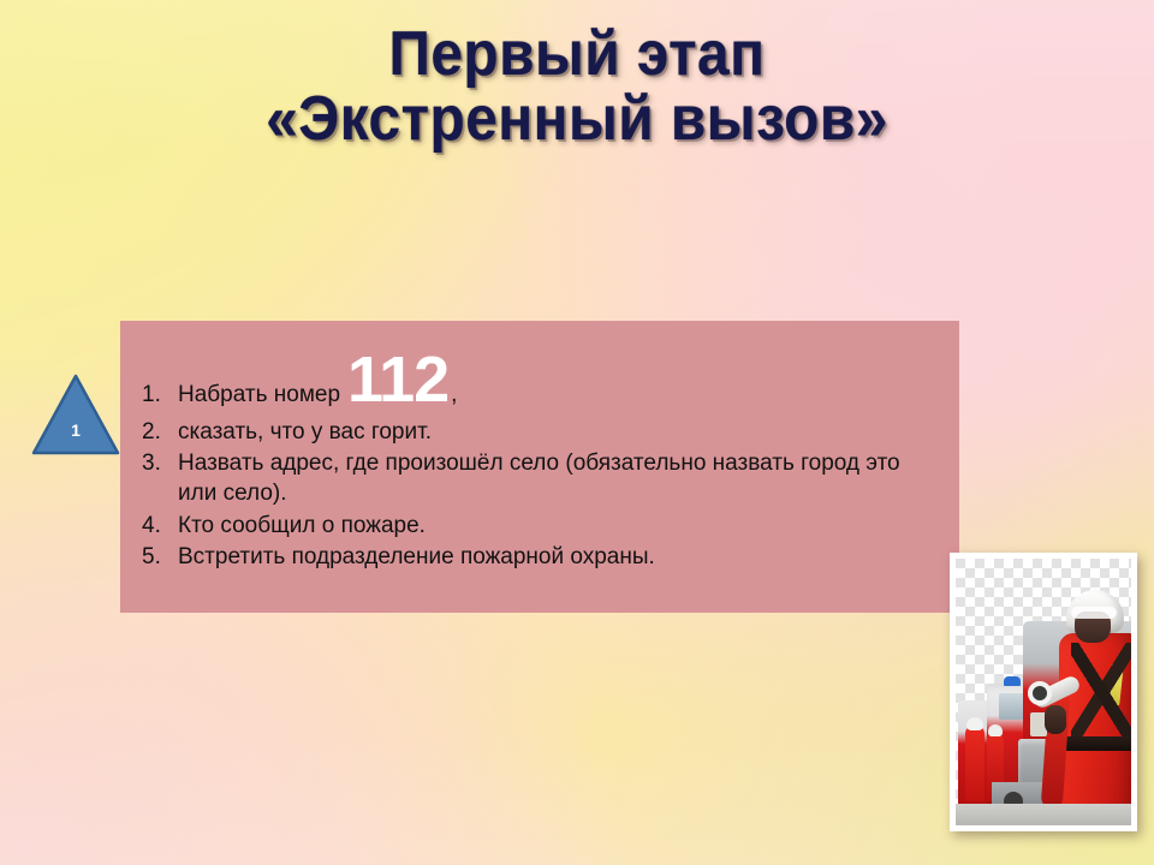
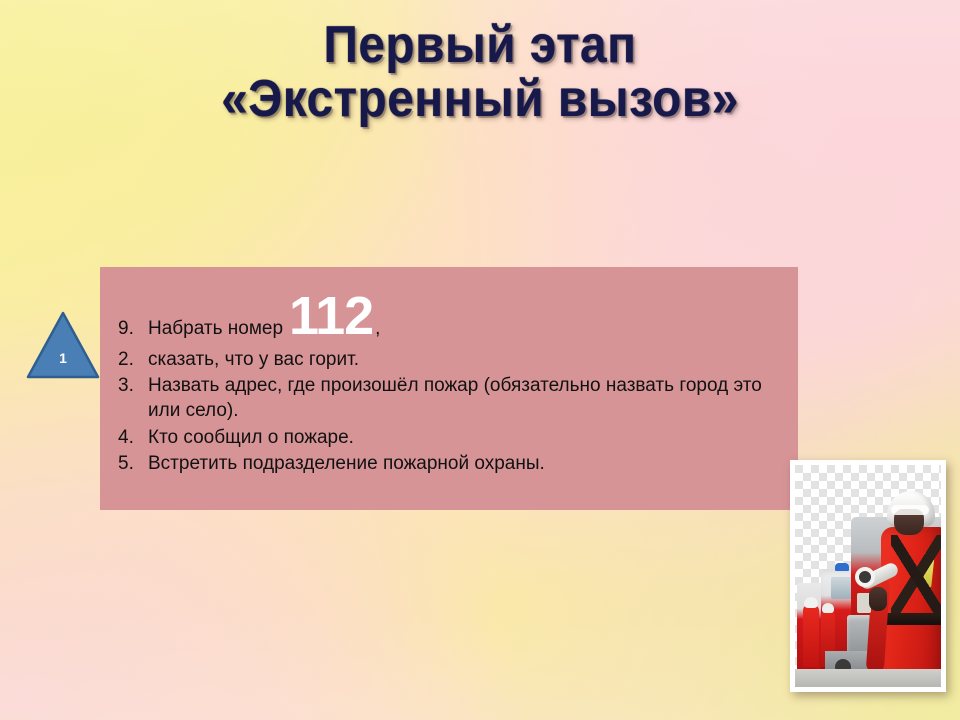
  Первый этап
  «Экстренный вызов»
  1
- 1.
+ 9.
  Набрать номер112,
  2.
  сказать, что у вас горит.
  3.
- Назвать адрес, где произошёл село (обязательно назвать город это или село).
+ Назвать адрес, где произошёл пожар (обязательно назвать город это или село).
  4.
  Кто сообщил о пожаре.
  5.
  Встретить подразделение пожарной охраны.
